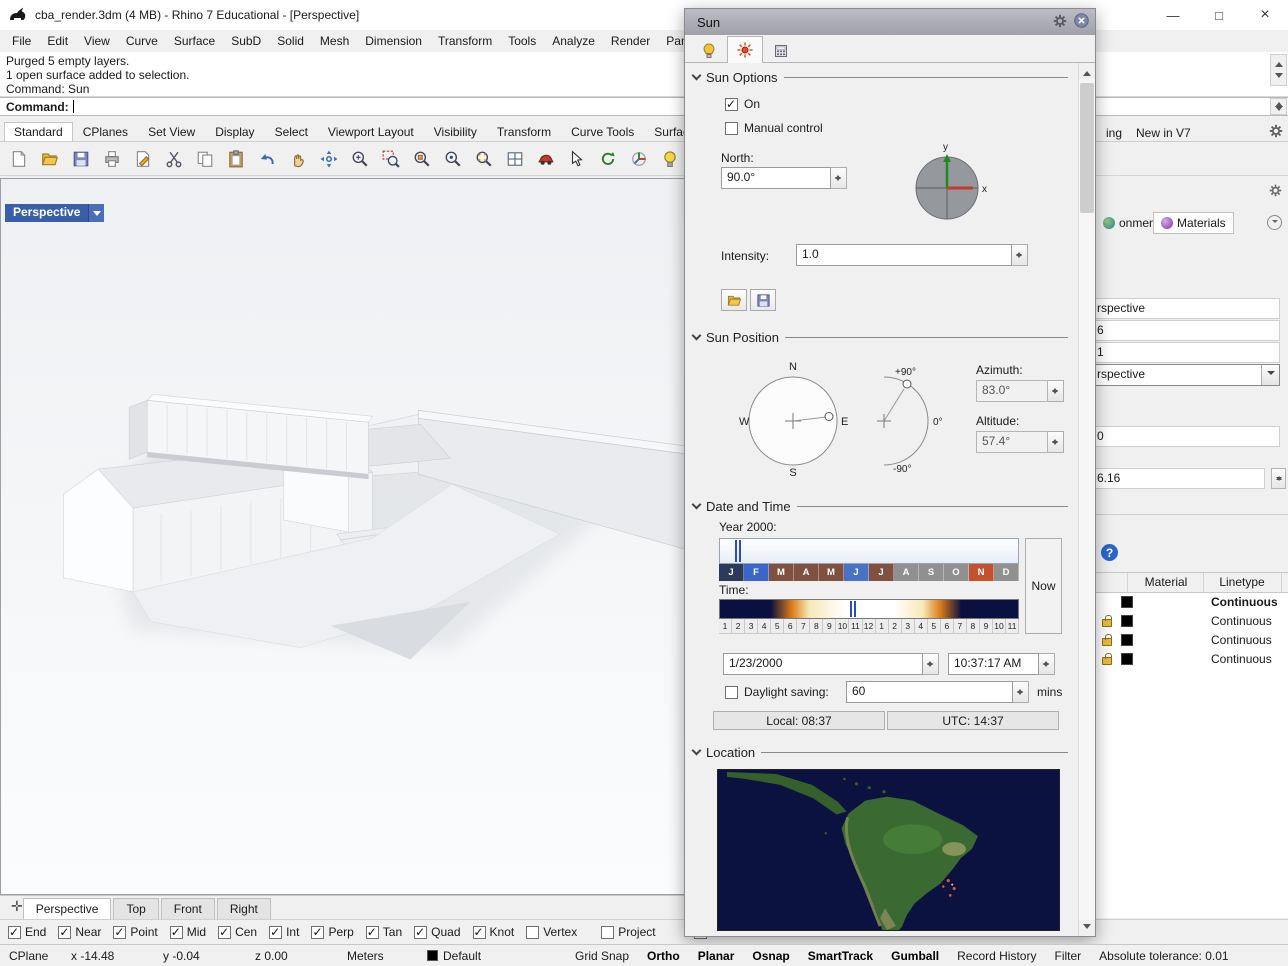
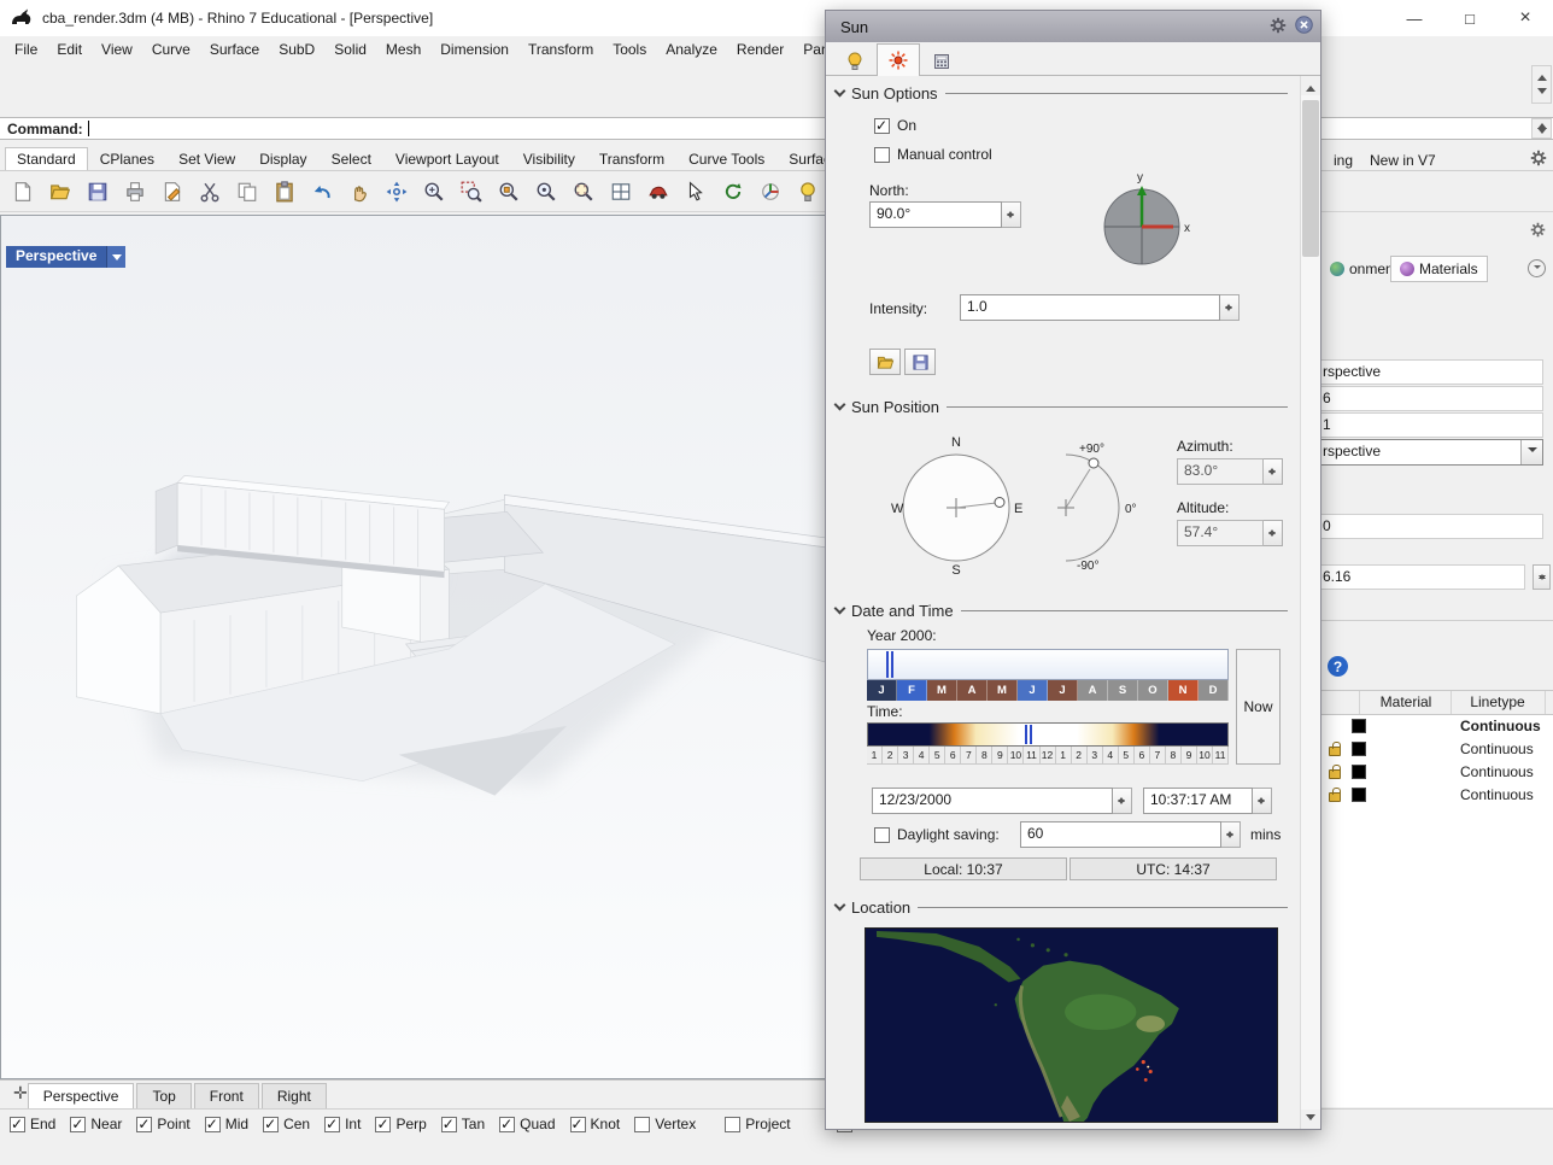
  cba_render.3dm (4 MB) - Rhino 7 Educational - [Perspective]
  —
  □
  ×
  File
  Edit
  View
  Curve
  Surface
  SubD
  Solid
  Mesh
  Dimension
  Transform
  Tools
  Analyze
  Render
- Purged 5 empty layers.
- 1 open surface added to selection.
- Command: Sun
  Command:
  ing
  New in V7
  Standard
  CPlanes
  Set View
  Display
  Select
  Viewport Layout
  Visibility
  Transform
  Curve Tools
  Perspective
  Materials
  rspective
  6
  1
  rspective
  0
  6.16
  ?
  Material
  Linetype
  Continuous
  Continuous
  Continuous
  Continuous
  Sun
  Sun Options
  On
  Manual control
  North:
  90.0°
  y
  x
  Intensity:
  1.0
  Sun Position
  N
  W
  E
  S
  +90°
  0°
  -90°
  Azimuth:
  83.0°
  Altitude:
  57.4°
  Date and Time
  Year 2000:
  J
  F
  M
  A
  M
  J
  J
  A
  S
  O
  N
  D
  Time:
  1
  2
  3
  4
  5
  6
  7
  8
  9
  10
  11
  12
  1
  2
  3
  4
  5
  6
  7
  8
  9
  10
  11
  Now
- 1/23/2000
+ 12/23/2000
  10:37:17 AM
  Daylight saving:
  60
  mins
- Local: 08:37
+ Local: 10:37
  UTC: 14:37
  Location
  ✛
  Perspective
  Top
  Front
  Right
  End
  Near
  Point
  Mid
  Cen
  Int
  Perp
  Tan
  Quad
  Knot
  Vertex
  Project
- CPlane
- x -14.48
- y -0.04
- z 0.00
- Meters
- Default
- Grid Snap
- Ortho
- Planar
- Osnap
- SmartTrack
- Gumball
- Record History
- Filter
- Absolute tolerance: 0.01
